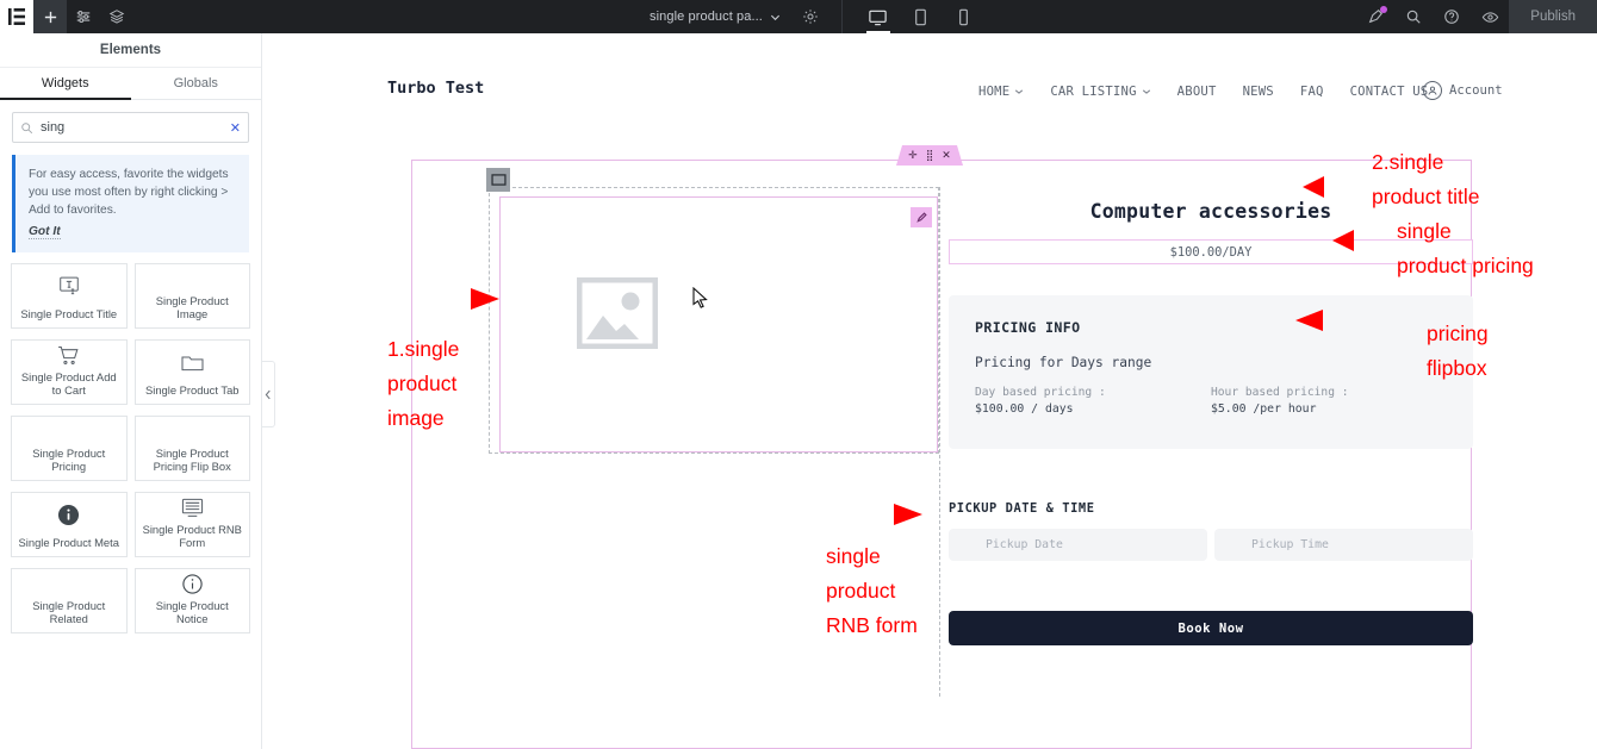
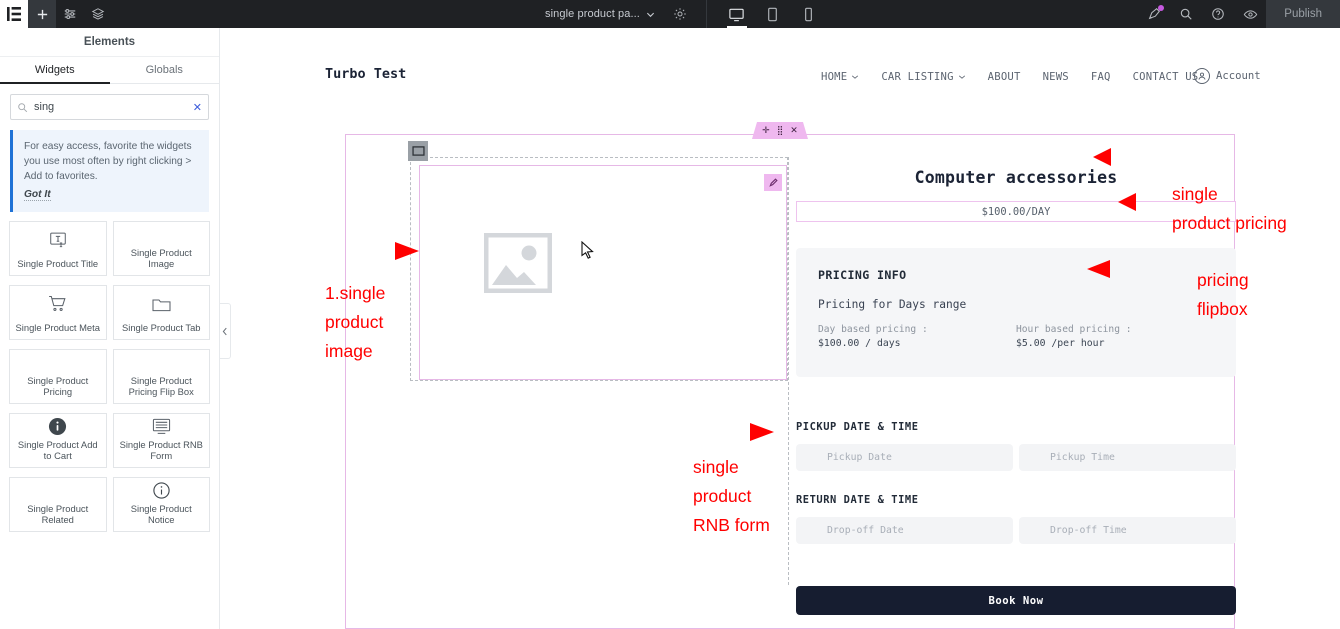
  single product pa...
  Publish
  Elements
  Widgets
  Globals
  sing
  ✕
  For easy access, favorite the widgets you use most often by right clicking > Add to favorites.
  Got It
  Single Product Title
  Single Product Image
- Single Product Add to Cart
+ Single Product Meta
  Single Product Tab
  Single Product Pricing
  Single Product Pricing Flip Box
- Single Product Meta
+ Single Product Add to Cart
  Single Product RNB Form
  Single Product Related
  Single Product Notice
  Turbo Test
  HOME
  CAR LISTING
  ABOUT
  NEWS
  FAQ
  CONTACT US
  Account
  ✛
  ⣿
  ✕
  Computer accessories
  $100.00/DAY
  PRICING INFO
  Pricing for Days range
  Day based pricing :
  $100.00 / days
  Hour based pricing :
  $5.00 /per hour
  PICKUP DATE & TIME
  Pickup Date
  Pickup Time
+ RETURN DATE & TIME
+ Drop-off Date
+ Drop-off Time
  Book Now
  1.single
  product
  image
- 2.single
- product title
  single
  product pricing
  pricing
  flipbox
  single
  product
  RNB form
